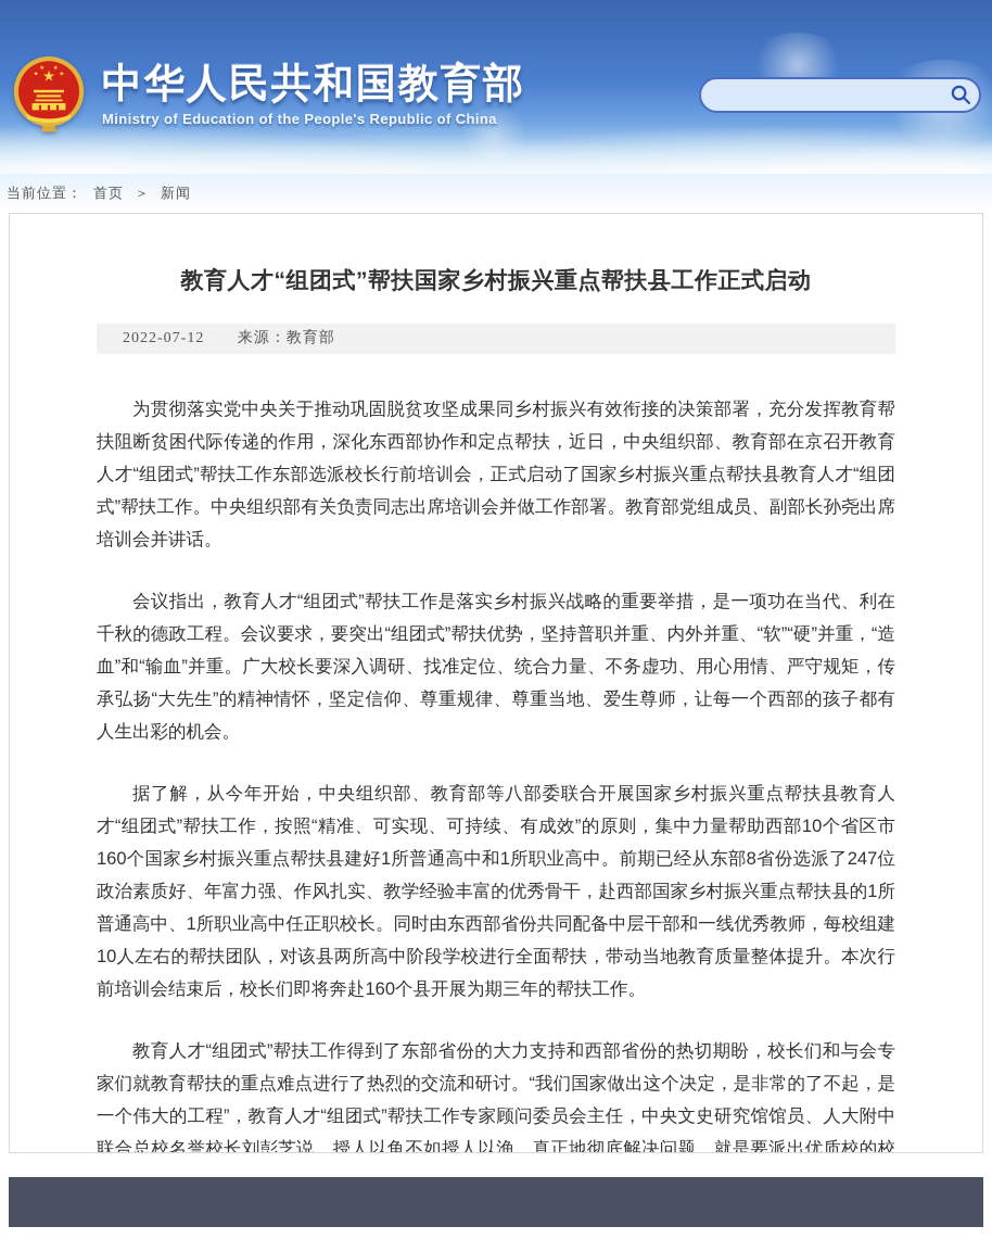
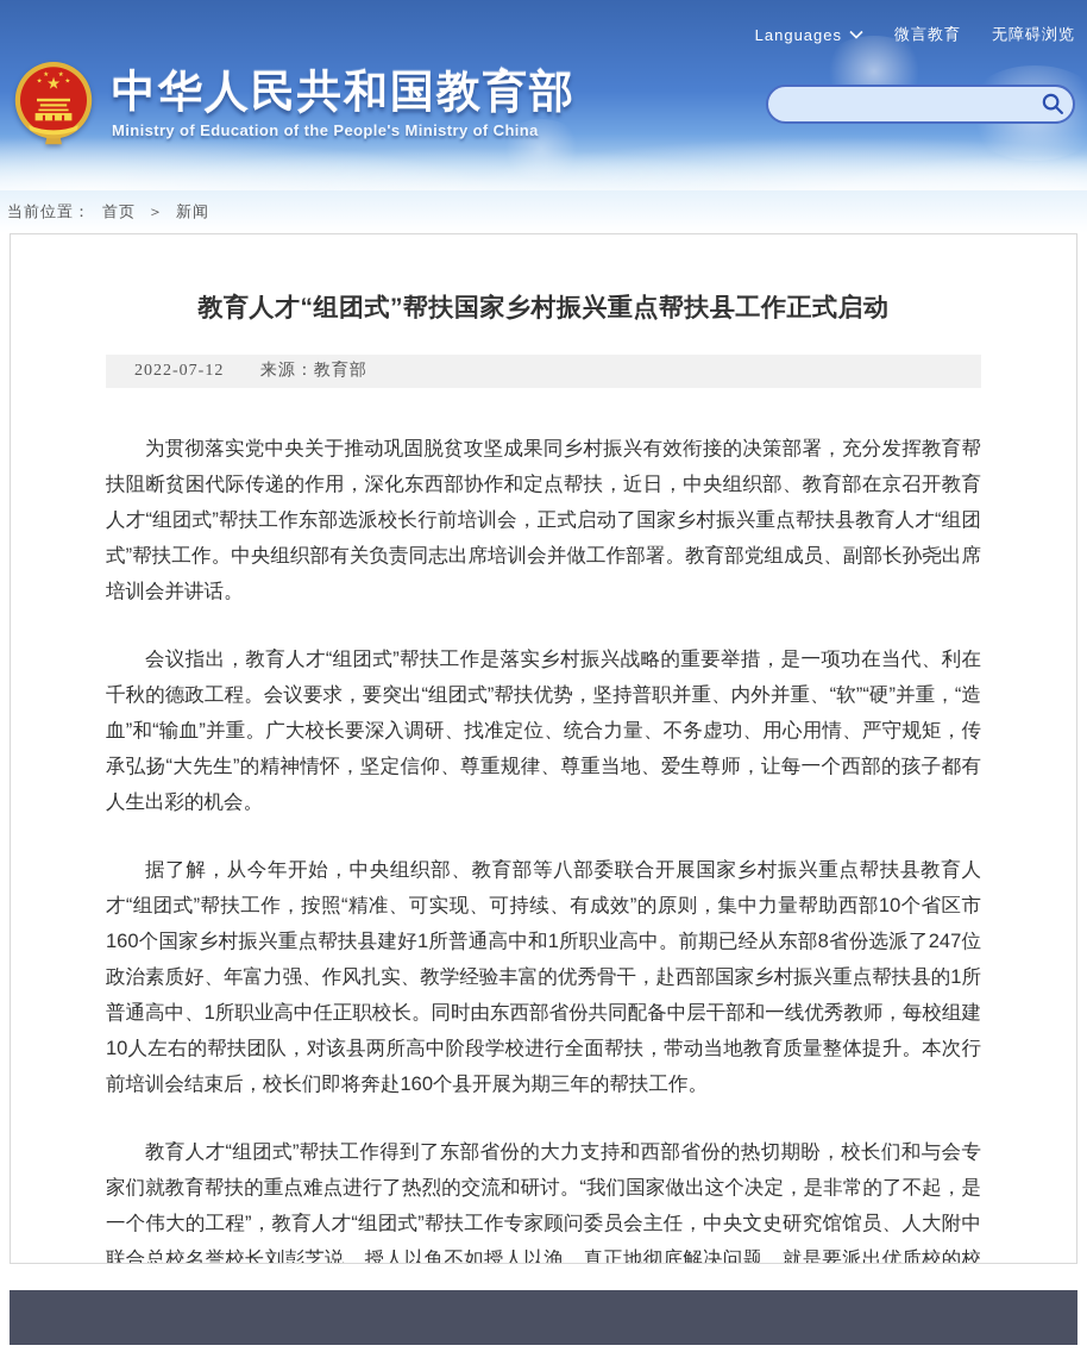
+ Languages
+ 微言教育
+ 无障碍浏览
  ★
  中华人民共和国教育部
- Ministry of Education of the People's Republic of China
+ Ministry of Education of the People's Ministry of China
  当前位置：
  首页
  ＞
  新闻
  教育人才“组团式”帮扶国家乡村振兴重点帮扶县工作正式启动
  2022-07-12 来源：教育部
  为贯彻落实党中央关于推动巩固脱贫攻坚成果同乡村振兴有效衔接的决策部署，充分发挥教育帮扶阻断贫困代际传递的作用，深化东西部协作和定点帮扶，近日，中央组织部、教育部在京召开教育人才“组团式”帮扶工作东部选派校长行前培训会，正式启动了国家乡村振兴重点帮扶县教育人才“组团式”帮扶工作。中央组织部有关负责同志出席培训会并做工作部署。教育部党组成员、副部长孙尧出席培训会并讲话。
  会议指出，教育人才“组团式”帮扶工作是落实乡村振兴战略的重要举措，是一项功在当代、利在千秋的德政工程。会议要求，要突出“组团式”帮扶优势，坚持普职并重、内外并重、“软”“硬”并重，“造血”和“输血”并重。广大校长要深入调研、找准定位、统合力量、不务虚功、用心用情、严守规矩，传承弘扬“大先生”的精神情怀，坚定信仰、尊重规律、尊重当地、爱生尊师，让每一个西部的孩子都有人生出彩的机会。
  据了解，从今年开始，中央组织部、教育部等八部委联合开展国家乡村振兴重点帮扶县教育人才“组团式”帮扶工作，按照“精准、可实现、可持续、有成效”的原则，集中力量帮助西部10个省区市160个国家乡村振兴重点帮扶县建好1所普通高中和1所职业高中。前期已经从东部8省份选派了247位政治素质好、年富力强、作风扎实、教学经验丰富的优秀骨干，赴西部国家乡村振兴重点帮扶县的1所普通高中、1所职业高中任正职校长。同时由东西部省份共同配备中层干部和一线优秀教师，每校组建10人左右的帮扶团队，对该县两所高中阶段学校进行全面帮扶，带动当地教育质量整体提升。本次行前培训会结束后，校长们即将奔赴160个县开展为期三年的帮扶工作。
  教育人才“组团式”帮扶工作得到了东部省份的大力支持和西部省份的热切期盼，校长们和与会专家们就教育帮扶的重点难点进行了热烈的交流和研讨。“我们国家做出这个决定，是非常的了不起，是一个伟大的工程”，教育人才“组团式”帮扶工作专家顾问委员会主任，中央文史研究馆馆员、人大附中联合总校名誉校长刘彭芝说，授人以鱼不如授人以渔，真正地彻底解决问题，就是要派出优质校的校
